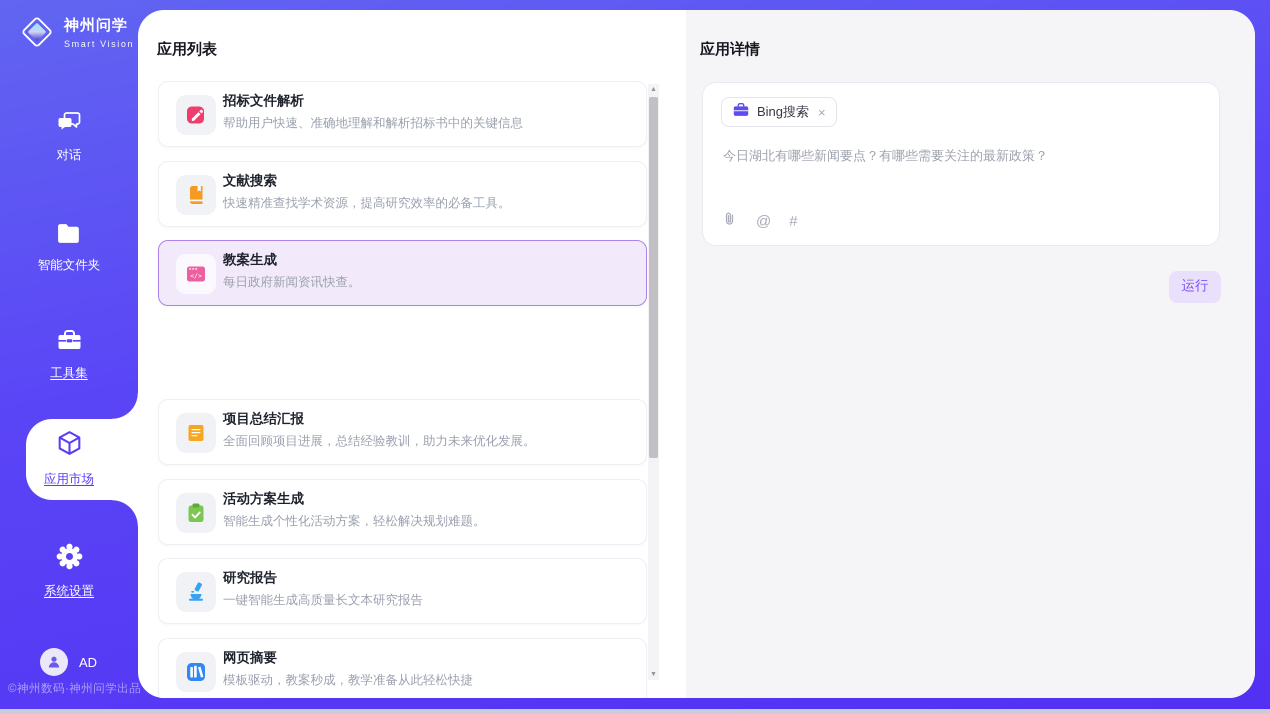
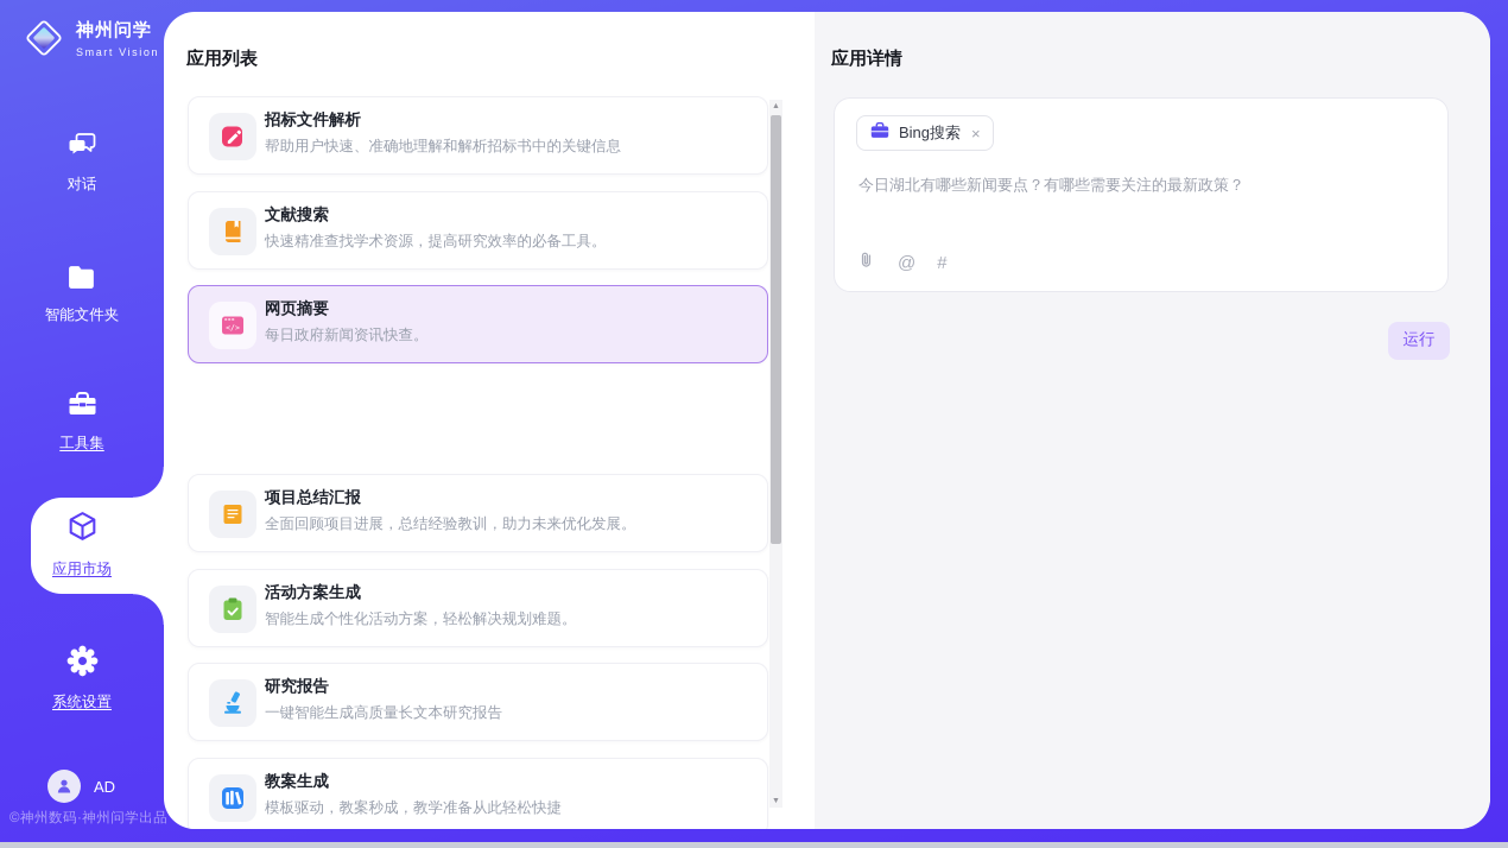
  神州问学
  Smart Vision
  对话
  智能文件夹
  工具集
  应用市场
  系统设置
  AD
  ©神州数码·神州问学出品
  应用列表
  招标文件解析
  帮助用户快速、准确地理解和解析招标书中的关键信息
  文献搜索
  快速精准查找学术资源，提高研究效率的必备工具。
  </>
- 教案生成
+ 网页摘要
  每日政府新闻资讯快查。
  项目总结汇报
  全面回顾项目进展，总结经验教训，助力未来优化发展。
  活动方案生成
  智能生成个性化活动方案，轻松解决规划难题。
  研究报告
  一键智能生成高质量长文本研究报告
- 网页摘要
+ 教案生成
  模板驱动，教案秒成，教学准备从此轻松快捷
  应用详情
  Bing搜索
  ×
  今日湖北有哪些新闻要点？有哪些需要关注的最新政策？
  @
  #
  运行
